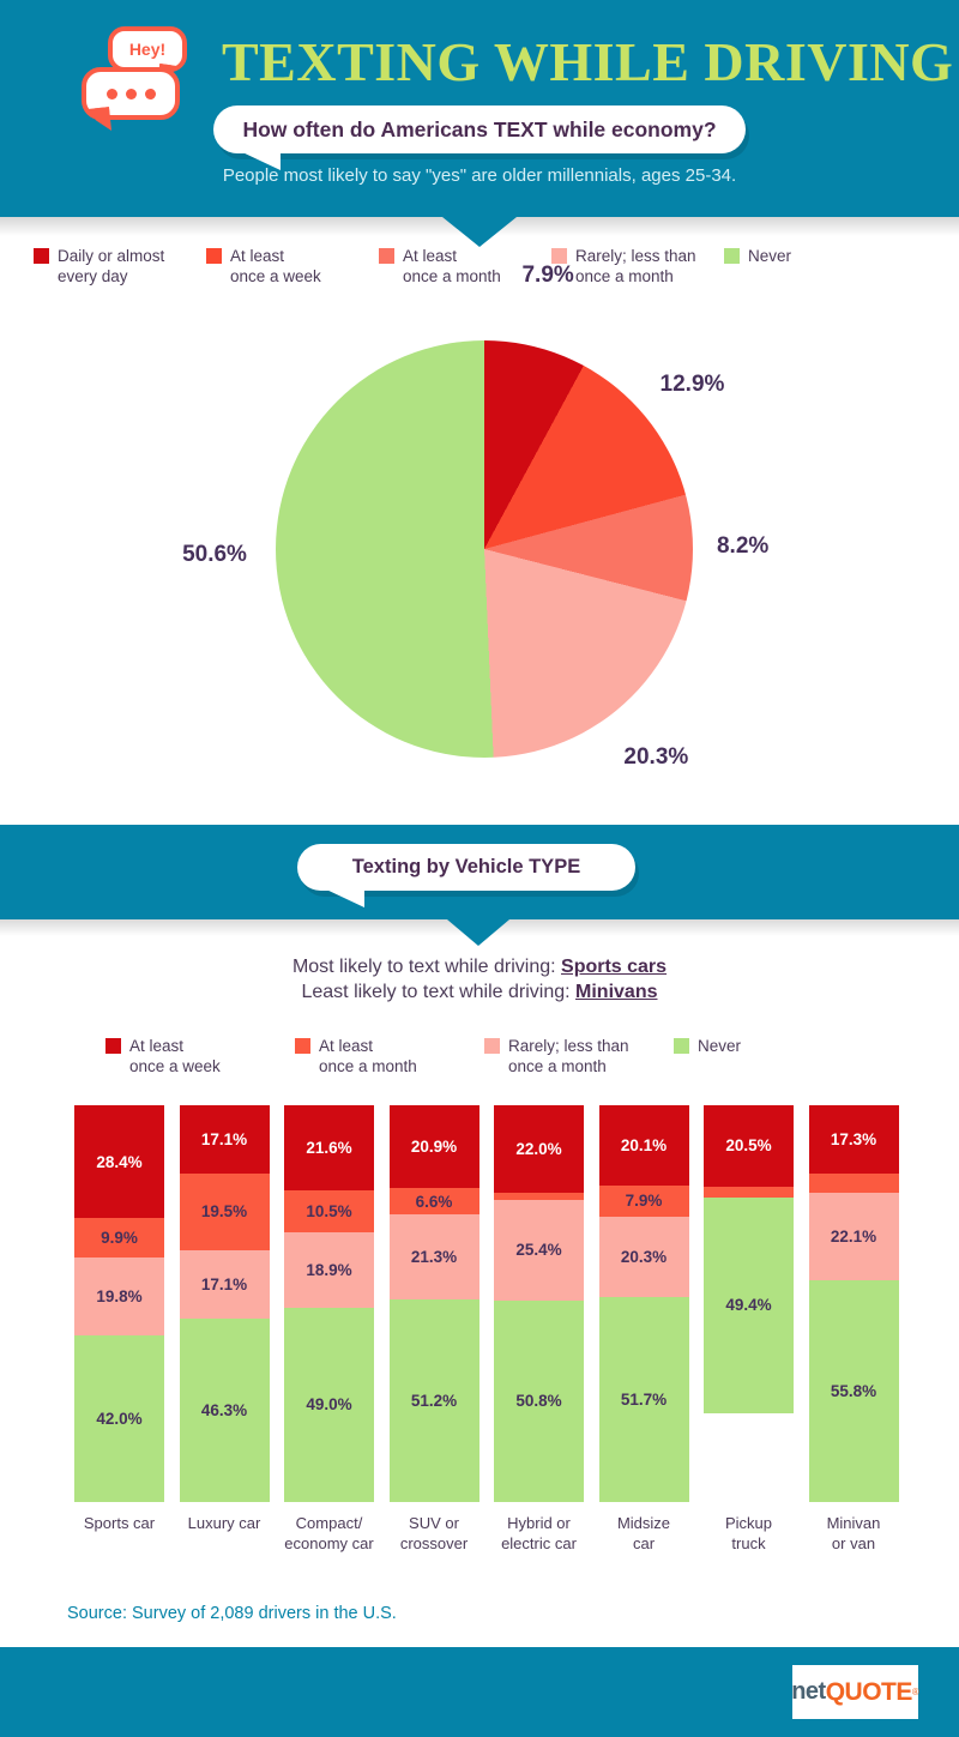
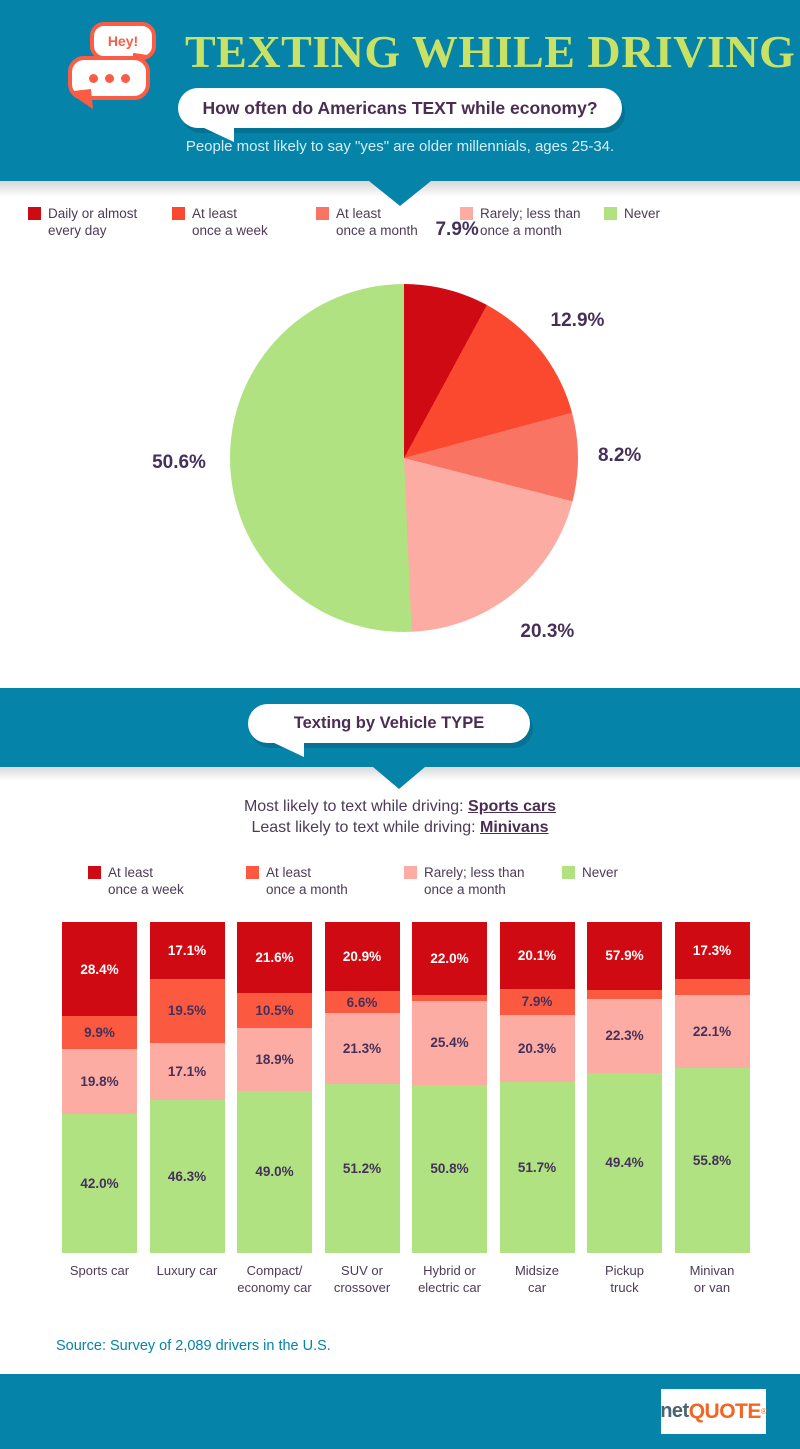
  Hey!
  TEXTING WHILE DRIVING
  How often do Americans TEXT while economy?
  People most likely to say "yes" are older millennials, ages 25-34.
  Daily or almost
  every day
  At least
  once a week
  At least
  once a month
  Rarely; less than
  once a month
  Never
  7.9%
  12.9%
  8.2%
  20.3%
  50.6%
  Texting by Vehicle TYPE
  Most likely to text while driving: Sports cars
  Least likely to text while driving: Minivans
  At least
  once a week
  At least
  once a month
  Rarely; less than
  once a month
  Never
  28.4%
  9.9%
  19.8%
  42.0%
  17.1%
  19.5%
  17.1%
  46.3%
  21.6%
  10.5%
  18.9%
  49.0%
  20.9%
  6.6%
  21.3%
  51.2%
  22.0%
  25.4%
  50.8%
  20.1%
  7.9%
  20.3%
  51.7%
- 20.5%
+ 57.9%
+ 22.3%
  49.4%
  17.3%
  22.1%
  55.8%
  Sports car
  Luxury car
  Compact/
  economy car
  SUV or
  crossover
  Hybrid or
  electric car
  Midsize
  car
  Pickup
  truck
  Minivan
  or van
  Source: Survey of 2,089 drivers in the U.S.
  net
  QUOTE
  ®
